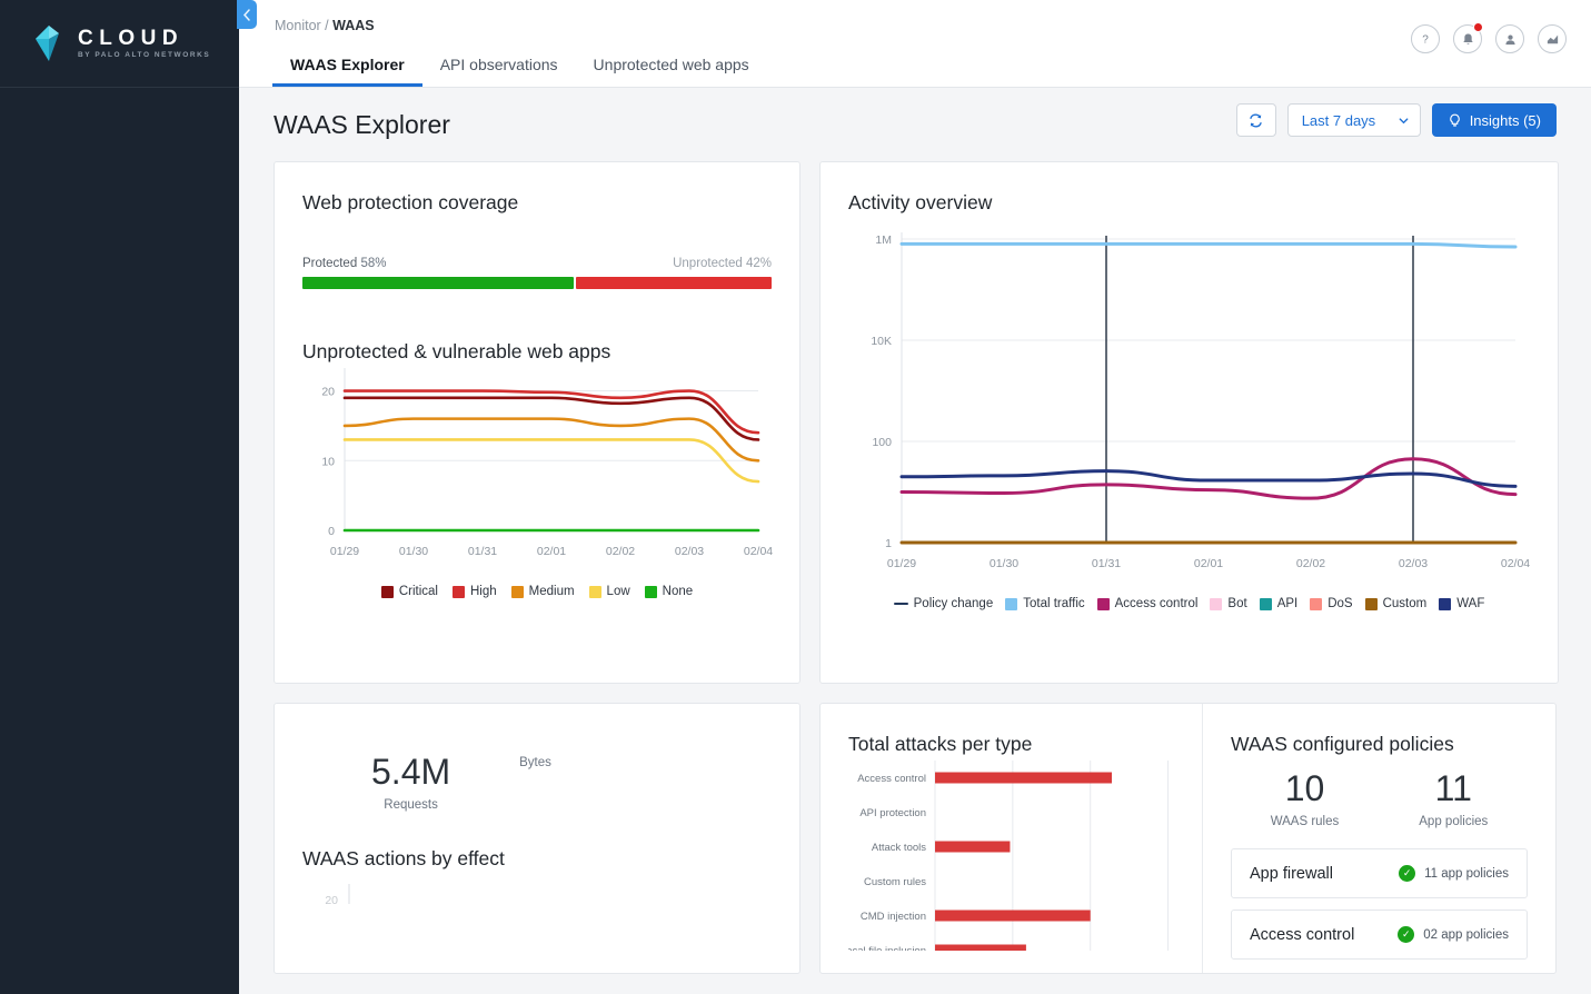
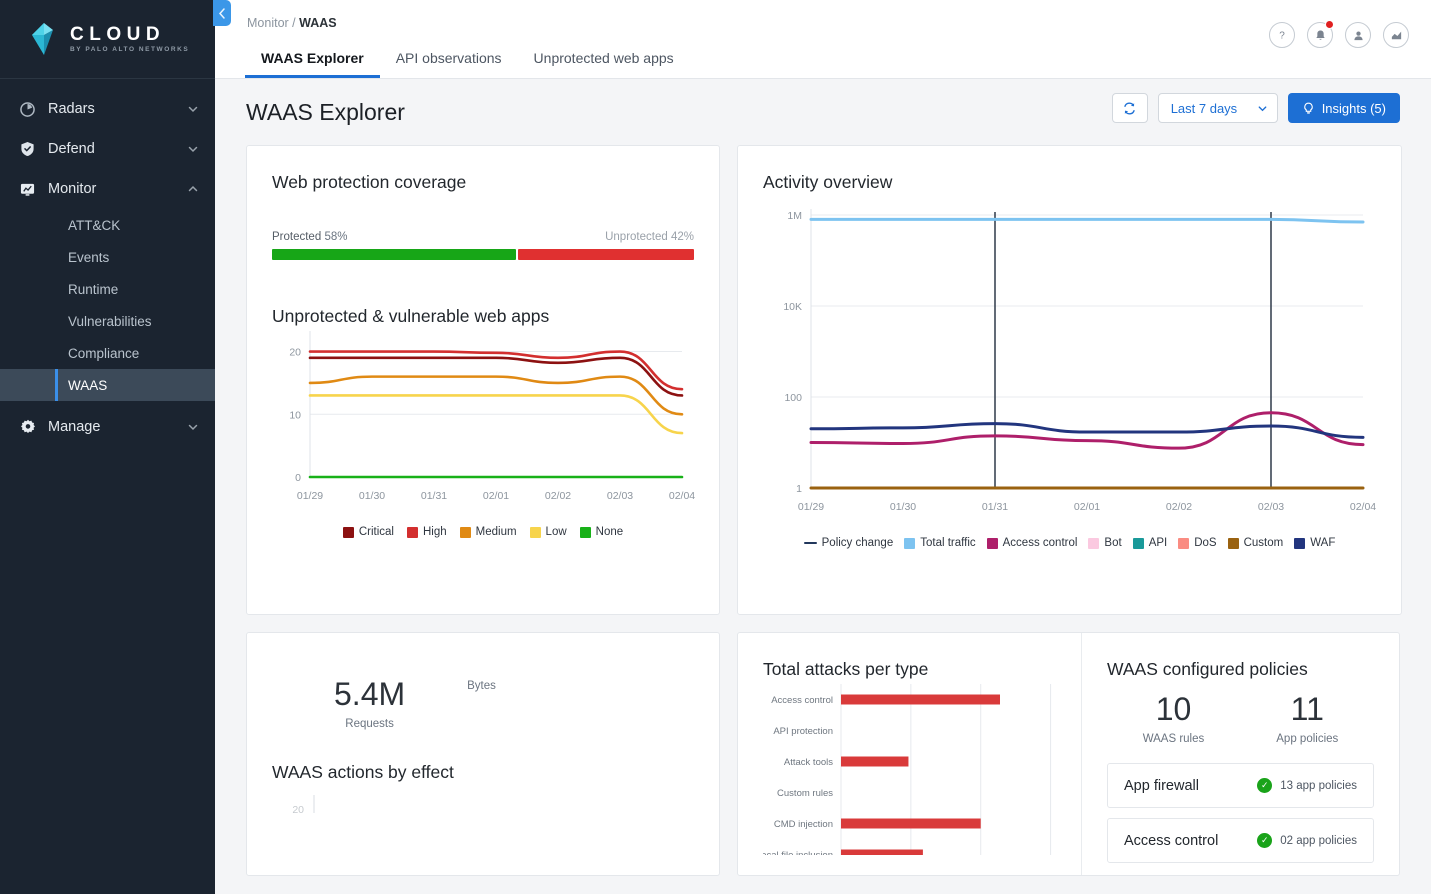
  CLOUD
+ Radars
+ Defend
+ Monitor
+ ATT&CK
+ Events
+ Runtime
+ Vulnerabilities
+ Compliance
+ WAAS
+ Manage
  Monitor / WAAS
  WAAS Explorer
  API observations
  Unprotected web apps
  ?
  WAAS Explorer
  Last 7 days
  Insights (5)
  Web protection coverage
  Protected 58%
  Unprotected 42%
  Unprotected & vulnerable web apps
  0
  10
  20
  01/29
  01/30
  01/31
  02/01
  02/02
  02/03
  02/04
  Critical
  High
  Medium
  Low
  None
  Activity overview
  1
  100
  10K
  1M
  01/29
  01/30
  01/31
  02/01
  02/02
  02/03
  02/04
  Policy change
  Total traffic
  Access control
  Bot
  API
  DoS
  Custom
  WAF
  5.4M
  Requests
  Bytes
  WAAS actions by effect
  20
  Total attacks per type
  Access control
  API protection
  Attack tools
  Custom rules
  CMD injection
  WAAS configured policies
  10
  WAAS rules
  11
  App policies
  App firewall
  ✓
- 11 app policies
+ 13 app policies
  Access control
  ✓
  02 app policies
